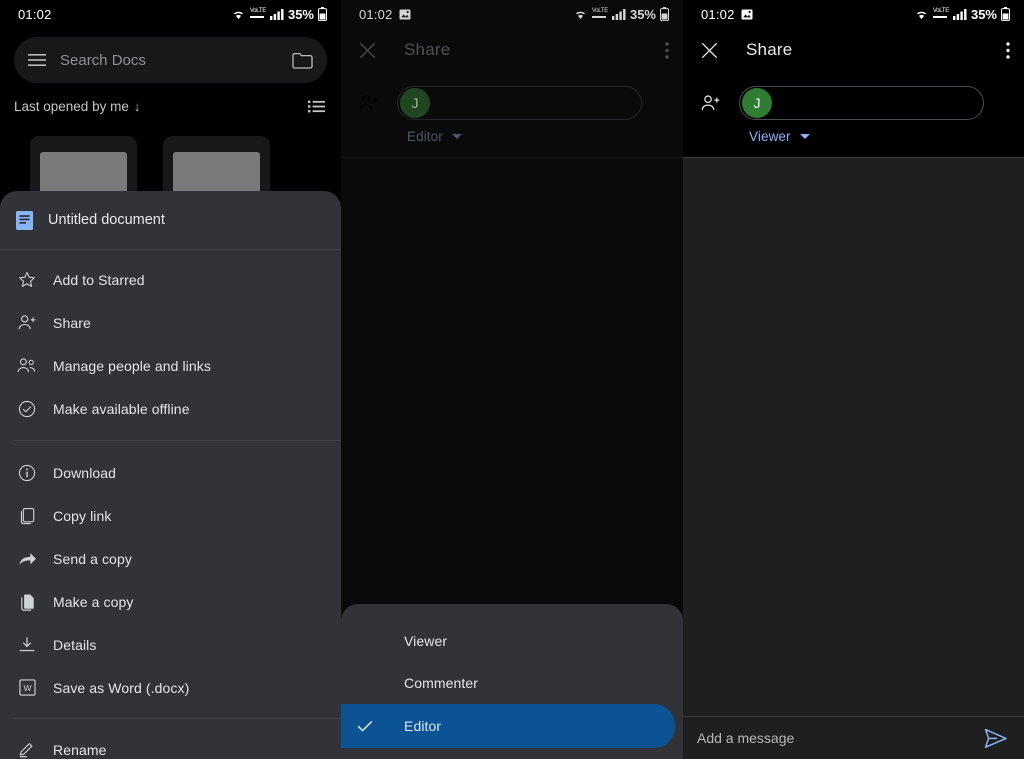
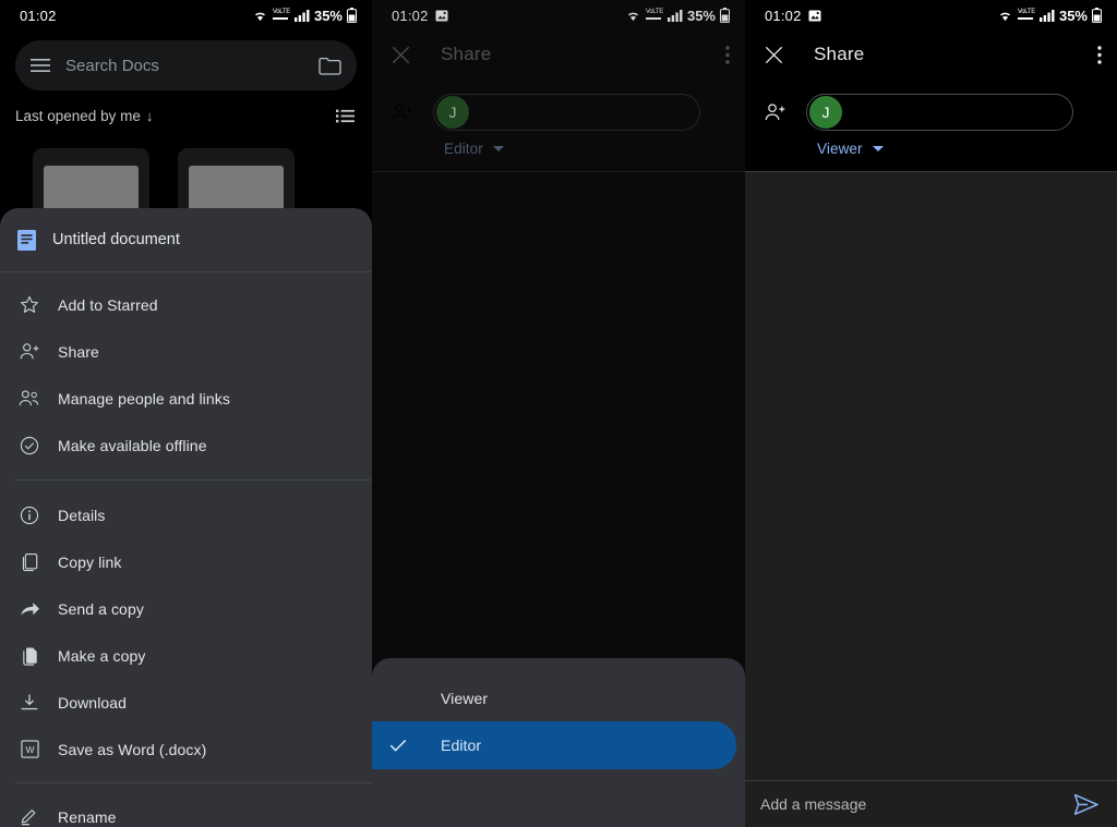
  01:02
  35%
  Search Docs
  Last opened by me
  ↓
  Untitled document
  Add to Starred
  Share
  Manage people and links
  Make available offline
- Download
+ Details
  Copy link
  Send a copy
  Make a copy
- Details
+ Download
  W
  Save as Word (.docx)
  Rename
  01:02
  35%
  Share
  J
  Editor
  Viewer
- Commenter
  Editor
  01:02
  35%
  Share
  J
  Viewer
  Add a message
